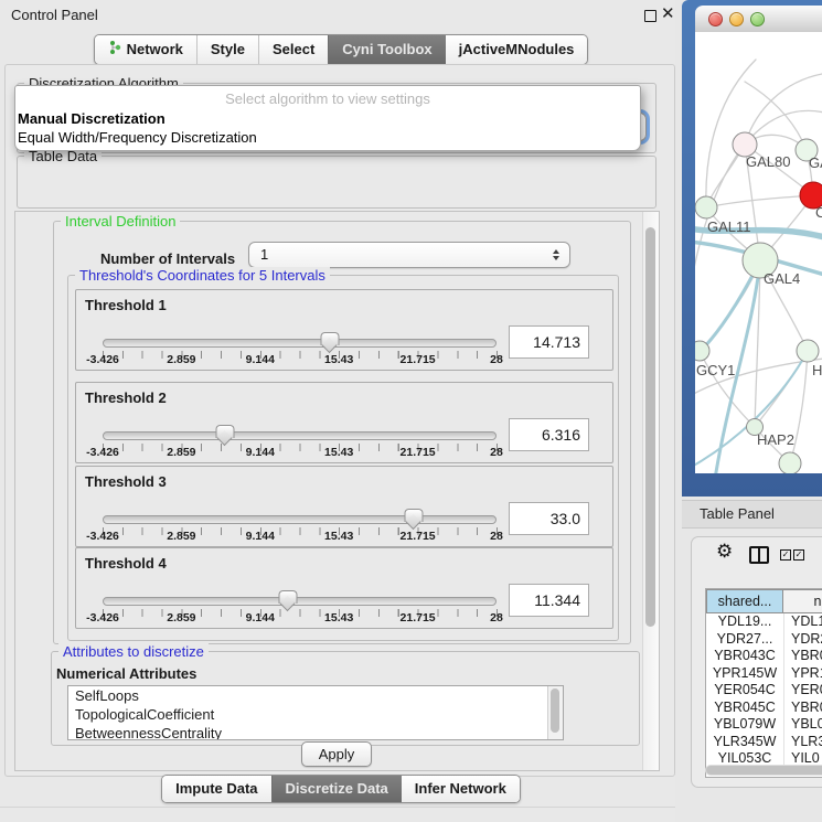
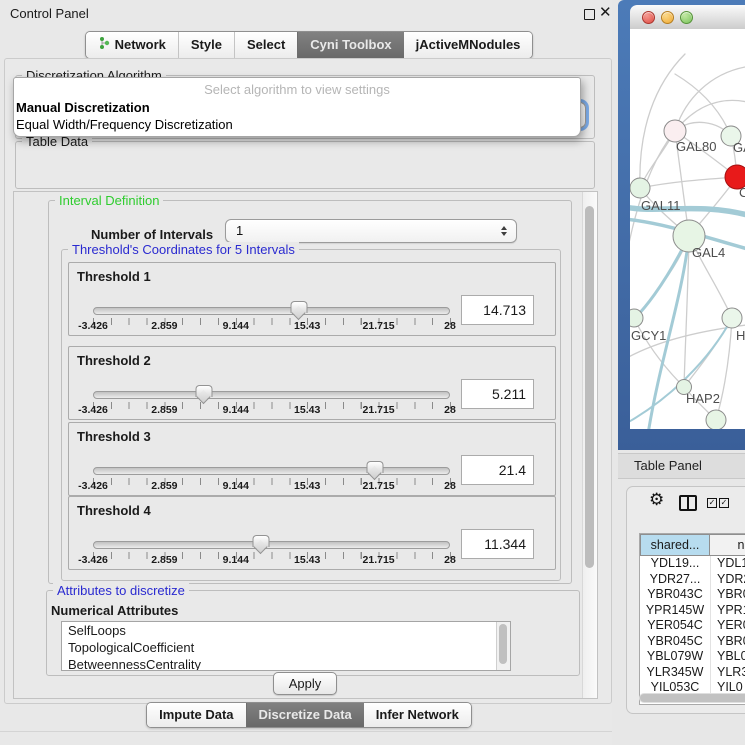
  Control Panel
  ✕
  Network
  Style
  Select
  Cyni Toolbox
  jActiveMNodules
  Discretization Algorithm
  Table Data
  Select algorithm to view settings
  Manual Discretization
  Equal Width/Frequency Discretization
  Interval Definition
  Number of Intervals
  1
  Threshold's Coordinates for 5 Intervals
  Threshold 1
  -3.426
  2.859
  9.144
  15.43
  21.715
  28
  14.713
  Threshold 2
  -3.426
  2.859
  9.144
  15.43
  21.715
  28
- 6.316
+ 5.211
  Threshold 3
  -3.426
  2.859
  9.144
  15.43
  21.715
  28
- 33.0
+ 21.4
  Threshold 4
  -3.426
  2.859
  9.144
  15.43
  21.715
  28
  11.344
  Attributes to discretize
  Numerical Attributes
  SelfLoops
  TopologicalCoefficient
  BetweennessCentrality
  Apply
  Impute Data
  Discretize Data
  Infer Network
  GAL80
  C
  GAL11
  GAL4
  GCY1
  H
  HAP2
  Table Panel
  ⚙
  ✓
  ✓
  shared...
  YDL19...
  YDL
  YDR27...
  YDR
  YBR043C
  YBR
  YPR145W
  YPR
  YER054C
  YER
  YBR045C
  YBR
  YBL079W
  YBL0
  YLR345W
  YLR
  YIL053C
  YIL0
